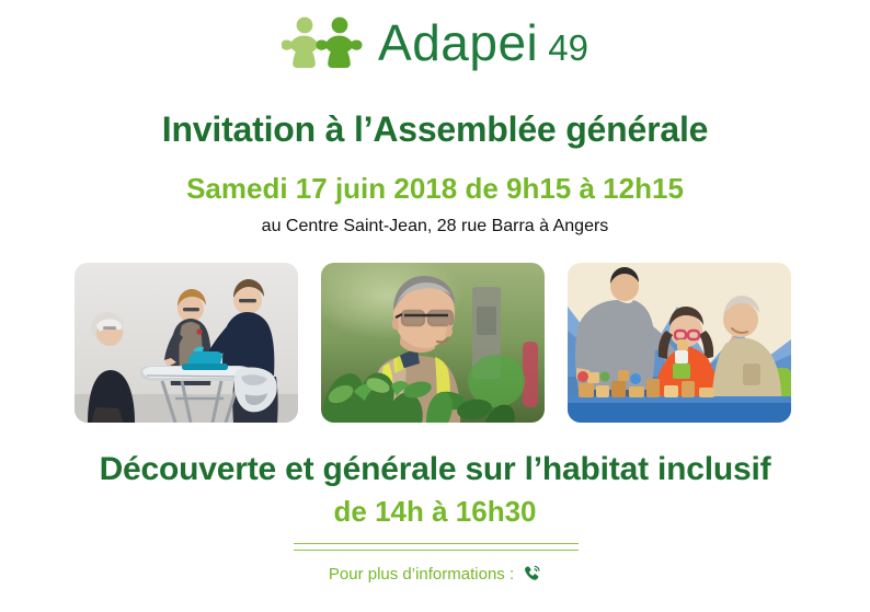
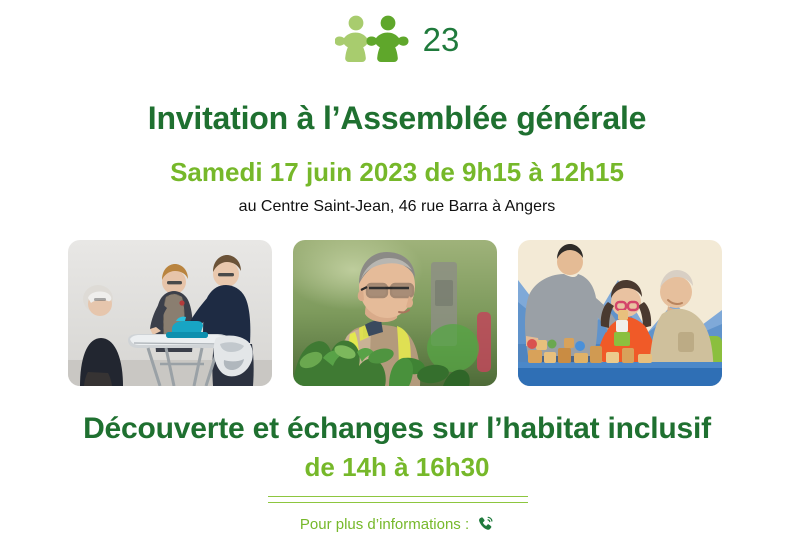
- Adapei
- 49
+ 23
  Invitation à l’Assemblée générale
- Samedi 17 juin 2018 de 9h15 à 12h15
+ Samedi 17 juin 2023 de 9h15 à 12h15
- au Centre Saint-Jean, 28 rue Barra à Angers
+ au Centre Saint-Jean, 46 rue Barra à Angers
- Découverte et générale sur l’habitat inclusif
+ Découverte et échanges sur l’habitat inclusif
  de 14h à 16h30
  Pour plus d’informations :
